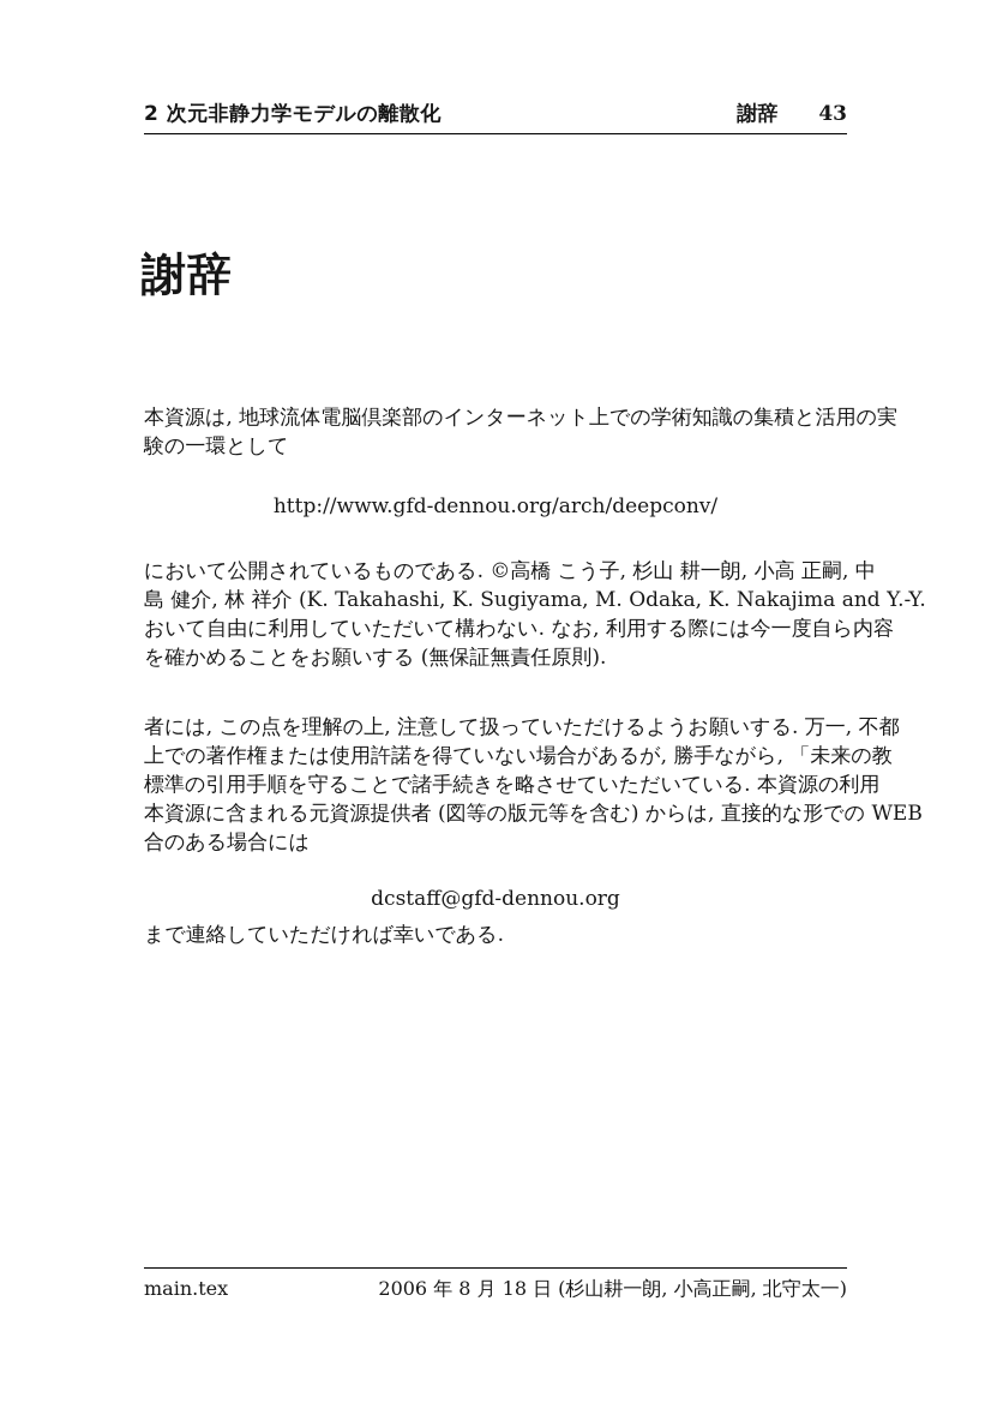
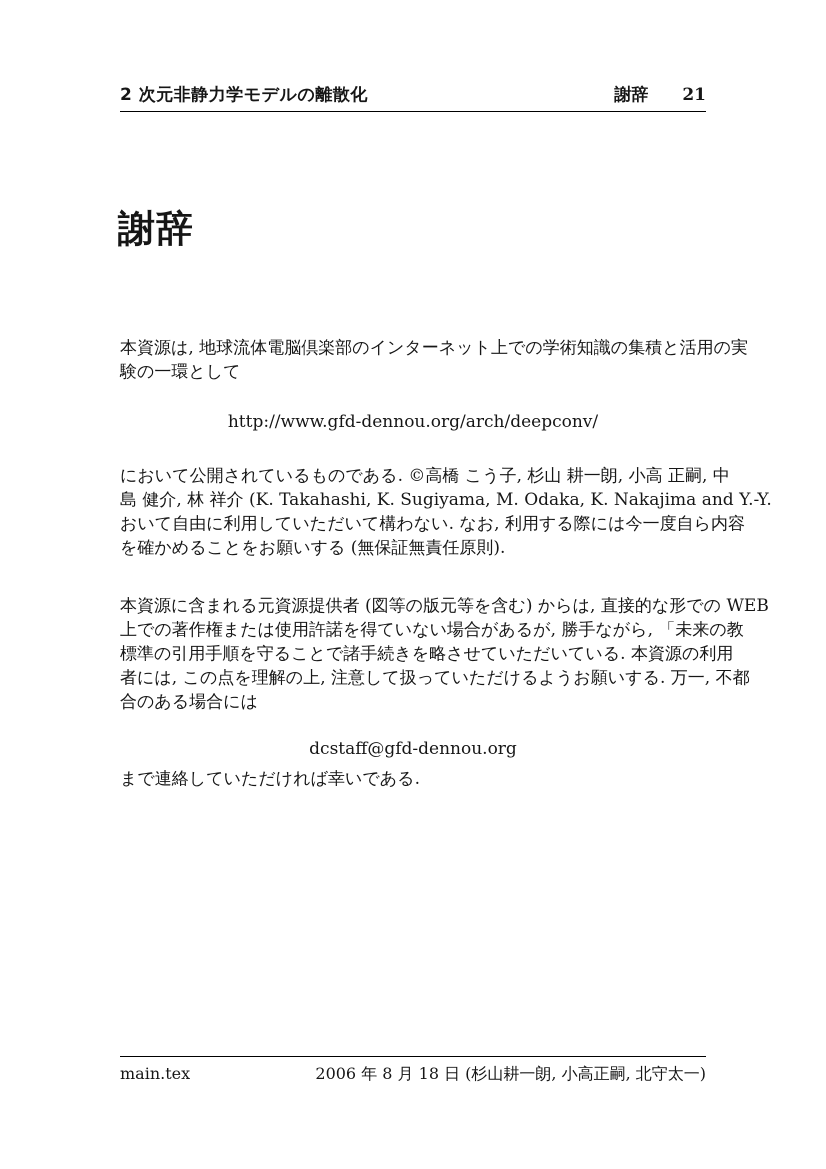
  2 次元非静力学モデルの離散化
  謝辞
- 43
+ 21
  謝辞
  本資源は, 地球流体電脳倶楽部のインターネット上での学術知識の集積と活用の実
  験の一環として
  http://www.gfd-dennou.org/arch/deepconv/
  において公開されているものである. ©高橋 こう子, 杉山 耕一朗, 小高 正嗣, 中
  島 健介, 林 祥介 (K. Takahashi, K. Sugiyama, M. Odaka, K. Nakajima and Y.-Y.
  おいて自由に利用していただいて構わない. なお, 利用する際には今一度自ら内容
  を確かめることをお願いする (無保証無責任原則).
- 者には, この点を理解の上, 注意して扱っていただけるようお願いする. 万一, 不都
+ 本資源に含まれる元資源提供者 (図等の版元等を含む) からは, 直接的な形での WEB
  上での著作権または使用許諾を得ていない場合があるが, 勝手ながら, 「未来の教
  標準の引用手順を守ることで諸手続きを略させていただいている. 本資源の利用
- 本資源に含まれる元資源提供者 (図等の版元等を含む) からは, 直接的な形での WEB
+ 者には, この点を理解の上, 注意して扱っていただけるようお願いする. 万一, 不都
  合のある場合には
  dcstaff@gfd-dennou.org
  まで連絡していただければ幸いである.
  main.tex
  2006 年 8 月 18 日 (杉山耕一朗, 小高正嗣, 北守太一)
